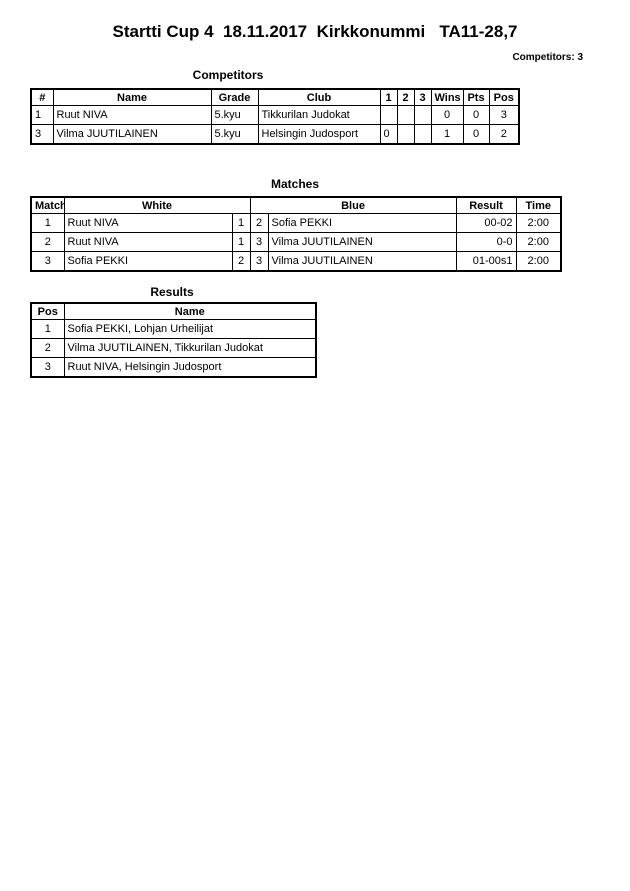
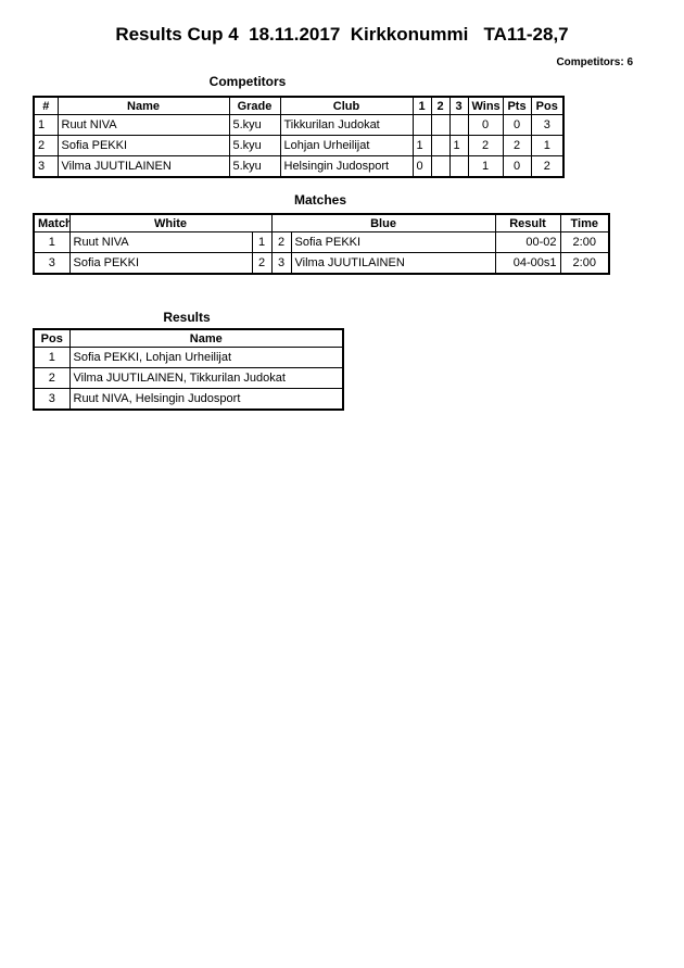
- Startti Cup 4 18.11.2017 Kirkkonummi TA11-28,7
+ Results Cup 4 18.11.2017 Kirkkonummi TA11-28,7
- Competitors: 3
+ Competitors: 6
  Competitors
  #	Name	Grade	Club	1	2	3	Wins	Pts	Pos
  1	Ruut NIVA	5.kyu	Tikkurilan Judokat				0	0	3
+ 2	Sofia PEKKI	5.kyu	Lohjan Urheilijat	1		1	2	2	1
  3	Vilma JUUTILAINEN	5.kyu	Helsingin Judosport	0			1	0	2
  Matches
  Match	White	Blue	Result	Time
  1	Ruut NIVA	1	2	Sofia PEKKI	00-02	2:00
- 2	Ruut NIVA	1	3	Vilma JUUTILAINEN	0-0	2:00
- 3	Sofia PEKKI	2	3	Vilma JUUTILAINEN	01-00s1	2:00
+ 3	Sofia PEKKI	2	3	Vilma JUUTILAINEN	04-00s1	2:00
  Results
  Pos	Name
  1	Sofia PEKKI, Lohjan Urheilijat
  2	Vilma JUUTILAINEN, Tikkurilan Judokat
  3	Ruut NIVA, Helsingin Judosport
